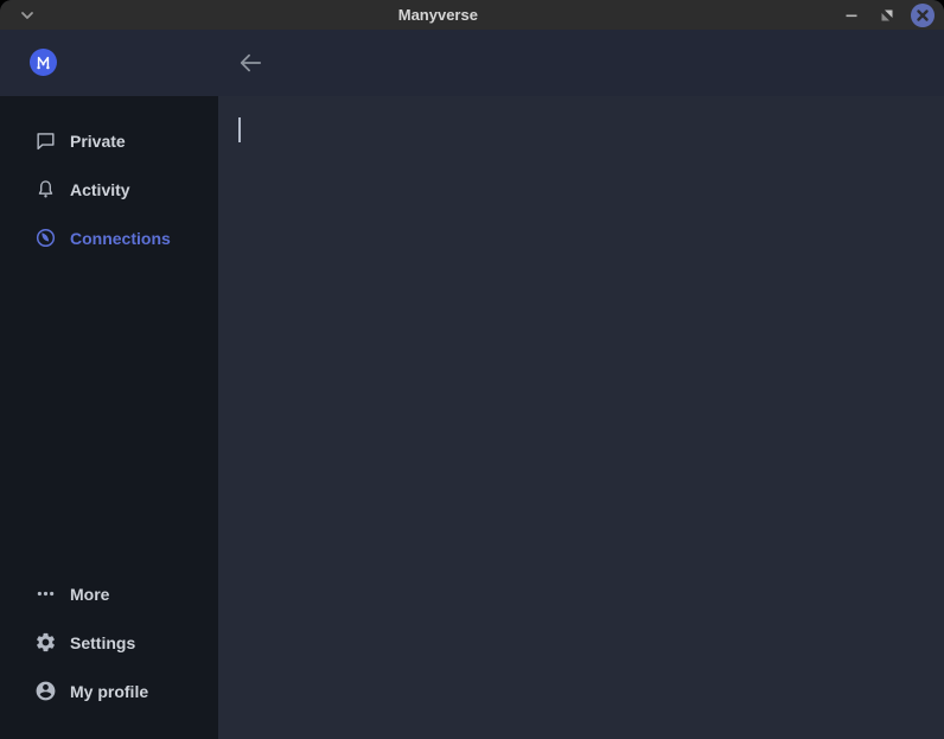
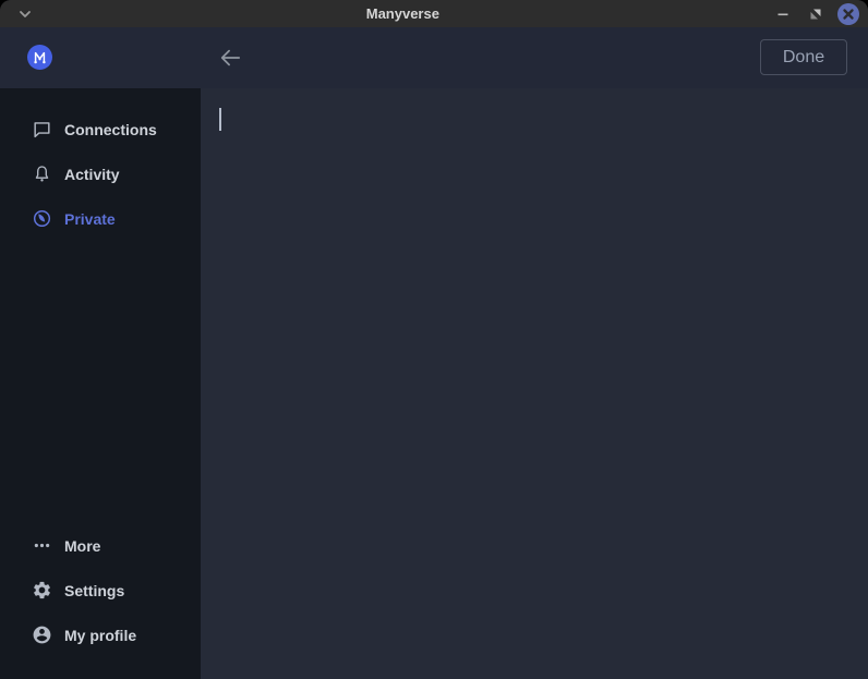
  Manyverse
+ Done
- Private
+ Connections
  Activity
- Connections
+ Private
  More
  Settings
  My profile
